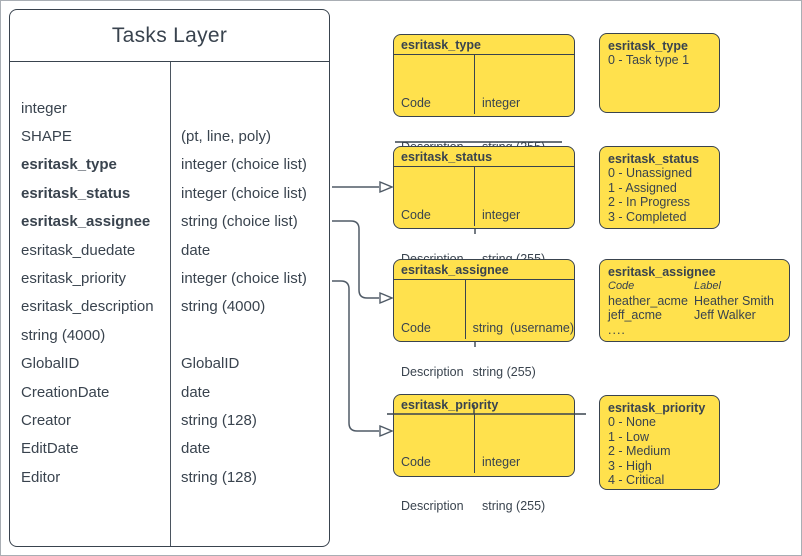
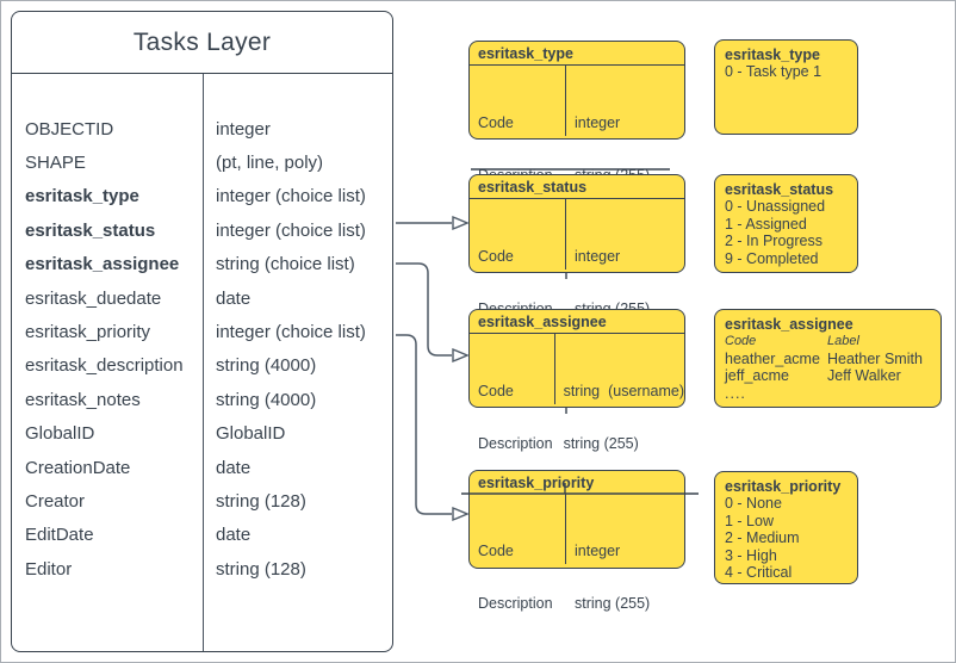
  Tasks Layer
+ OBJECTID
  integer
  SHAPE
  (pt, line, poly)
  esritask_type
  integer (choice list)
  esritask_status
  integer (choice list)
  esritask_assignee
  string (choice list)
  esritask_duedate
  date
  esritask_priority
  integer (choice list)
  esritask_description
  string (4000)
+ esritask_notes
  string (4000)
  GlobalID
  GlobalID
  CreationDate
  date
  Creator
  string (128)
  EditDate
  date
  Editor
  string (128)
  esritask_type
  Code
  integer
  esritask_status
  Code
  integer
  esritask_assignee
  Code
  Description
  string (username)
  string (255)
  esritask_priority
  Code
  Description
  integer
  string (255)
  esritask_type
  0 - Task type 1
  esritask_status
  0 - Unassigned
  1 - Assigned
  2 - In Progress
- 3 - Completed
+ 9 - Completed
  esritask_assignee
  Code Label
  heather_acme Heather Smith
  jeff_acme Jeff Walker
  ....
  esritask_priority
  0 - None
  1 - Low
  2 - Medium
  3 - High
  4 - Critical
